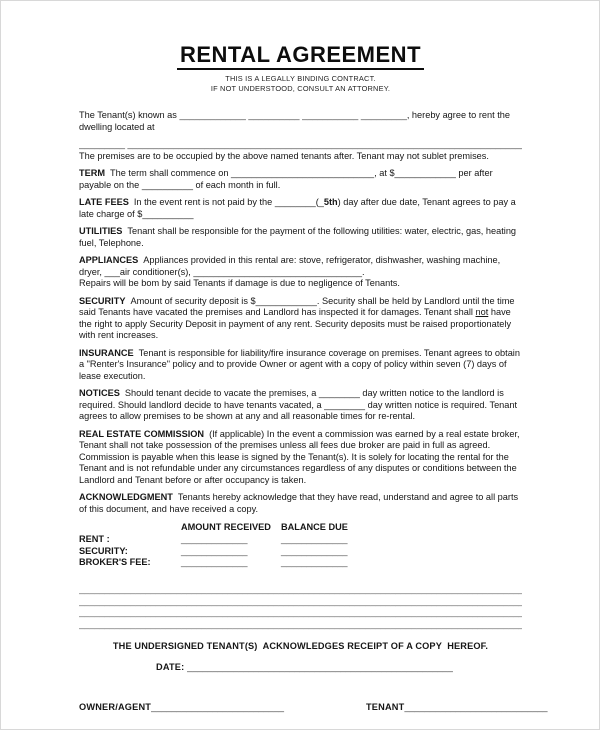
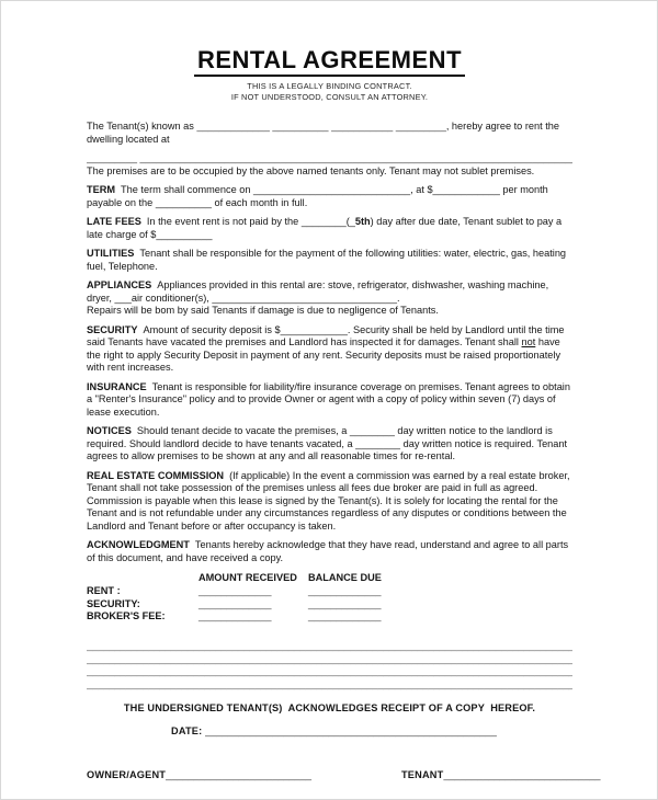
  RENTAL AGREEMENT
  THIS IS A LEGALLY BINDING CONTRACT.
  IF NOT UNDERSTOOD, CONSULT AN ATTORNEY.
  The Tenant(s) known as _____________ __________ ___________ _________, hereby agree to rent the dwelling located at
  _________ _____________________________________________________________________________
- The premises are to be occupied by the above named tenants after. Tenant may not sublet premises.
+ The premises are to be occupied by the above named tenants only. Tenant may not sublet premises.
- TERM The term shall commence on ____________________________, at $____________ per after payable on the __________ of each month in full.
+ TERM The term shall commence on ____________________________, at $____________ per month payable on the __________ of each month in full.
- LATE FEES In the event rent is not paid by the ________(_5th) day after due date, Tenant agrees to pay a late charge of $__________
+ LATE FEES In the event rent is not paid by the ________(_5th) day after due date, Tenant sublet to pay a late charge of $__________
  UTILITIES Tenant shall be responsible for the payment of the following utilities: water, electric, gas, heating fuel, Telephone.
  APPLIANCES Appliances provided in this rental are: stove, refrigerator, dishwasher, washing machine, dryer, ___air conditioner(s), _________________________________.
  Repairs will be bom by said Tenants if damage is due to negligence of Tenants.
  SECURITY Amount of security deposit is $____________. Security shall be held by Landlord until the time said Tenants have vacated the premises and Landlord has inspected it for damages. Tenant shall not have the right to apply Security Deposit in payment of any rent. Security deposits must be raised proportionately with rent increases.
  INSURANCE Tenant is responsible for liability/fire insurance coverage on premises. Tenant agrees to obtain a "Renter's Insurance" policy and to provide Owner or agent with a copy of policy within seven (7) days of lease execution.
  NOTICES Should tenant decide to vacate the premises, a ________ day written notice to the landlord is required. Should landlord decide to have tenants vacated, a ________ day written notice is required. Tenant agrees to allow premises to be shown at any and all reasonable times for re-rental.
  REAL ESTATE COMMISSION (If applicable) In the event a commission was earned by a real estate broker, Tenant shall not take possession of the premises unless all fees due broker are paid in full as agreed. Commission is payable when this lease is signed by the Tenant(s). It is solely for locating the rental for the Tenant and is not refundable under any circumstances regardless of any disputes or conditions between the Landlord and Tenant before or after occupancy is taken.
  ACKNOWLEDGMENT Tenants hereby acknowledge that they have read, understand and agree to all parts of this document, and have received a copy.
  AMOUNT RECEIVED
  BALANCE DUE
  RENT :
  _____________
  _____________
  SECURITY:
  _____________
  _____________
  BROKER'S FEE:
  _____________
  _____________
  _______________________________________________________________________________________
  _______________________________________________________________________________________
  _______________________________________________________________________________________
  _______________________________________________________________________________________
  THE UNDERSIGNED TENANT(S) ACKNOWLEDGES RECEIPT OF A COPY HEREOF.
  DATE: ____________________________________________________
  OWNER/AGENT__________________________
  TENANT____________________________
